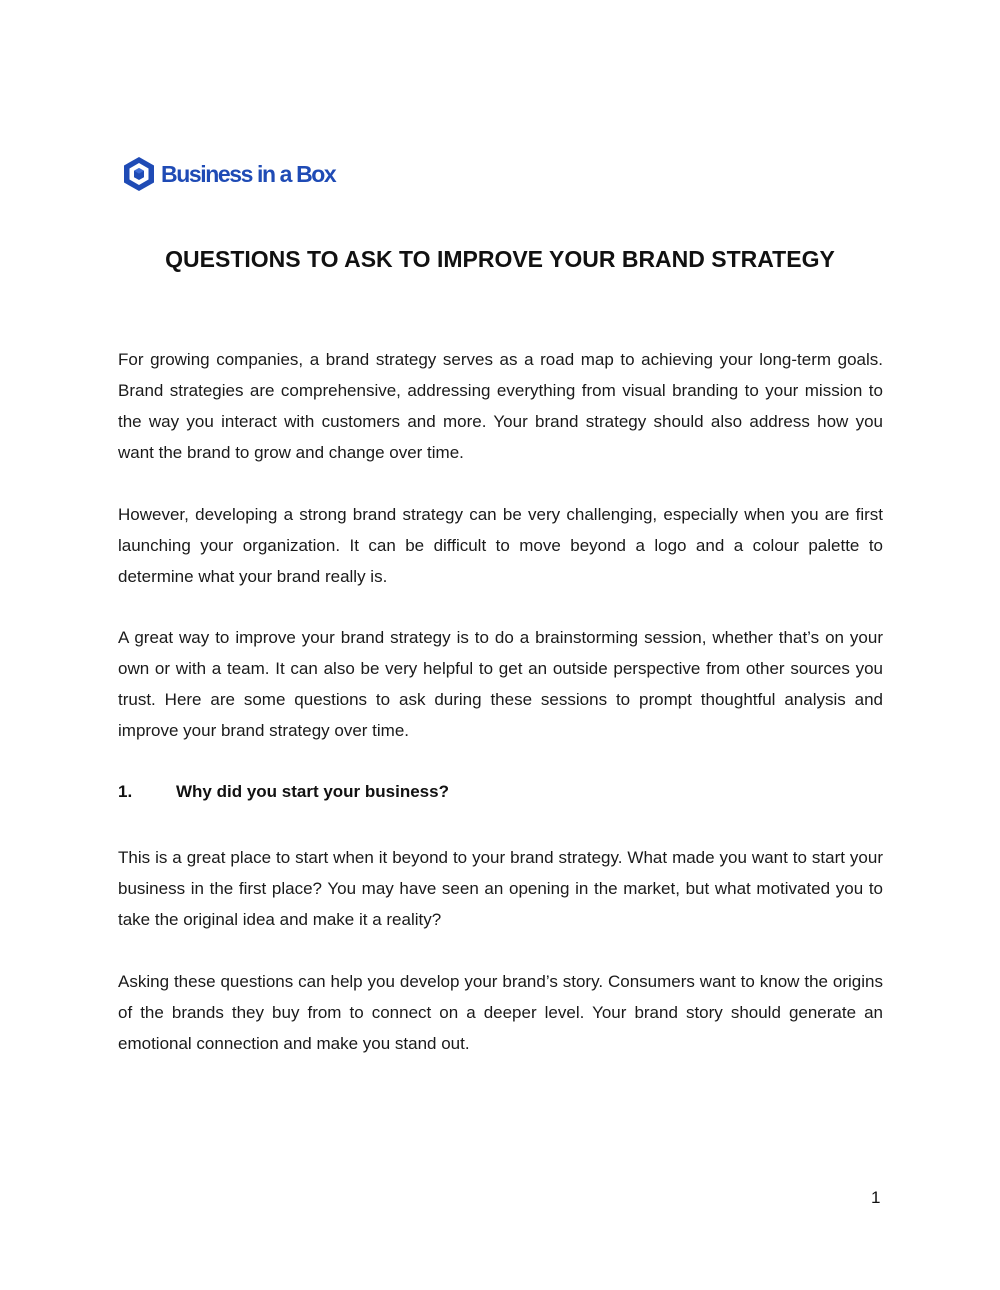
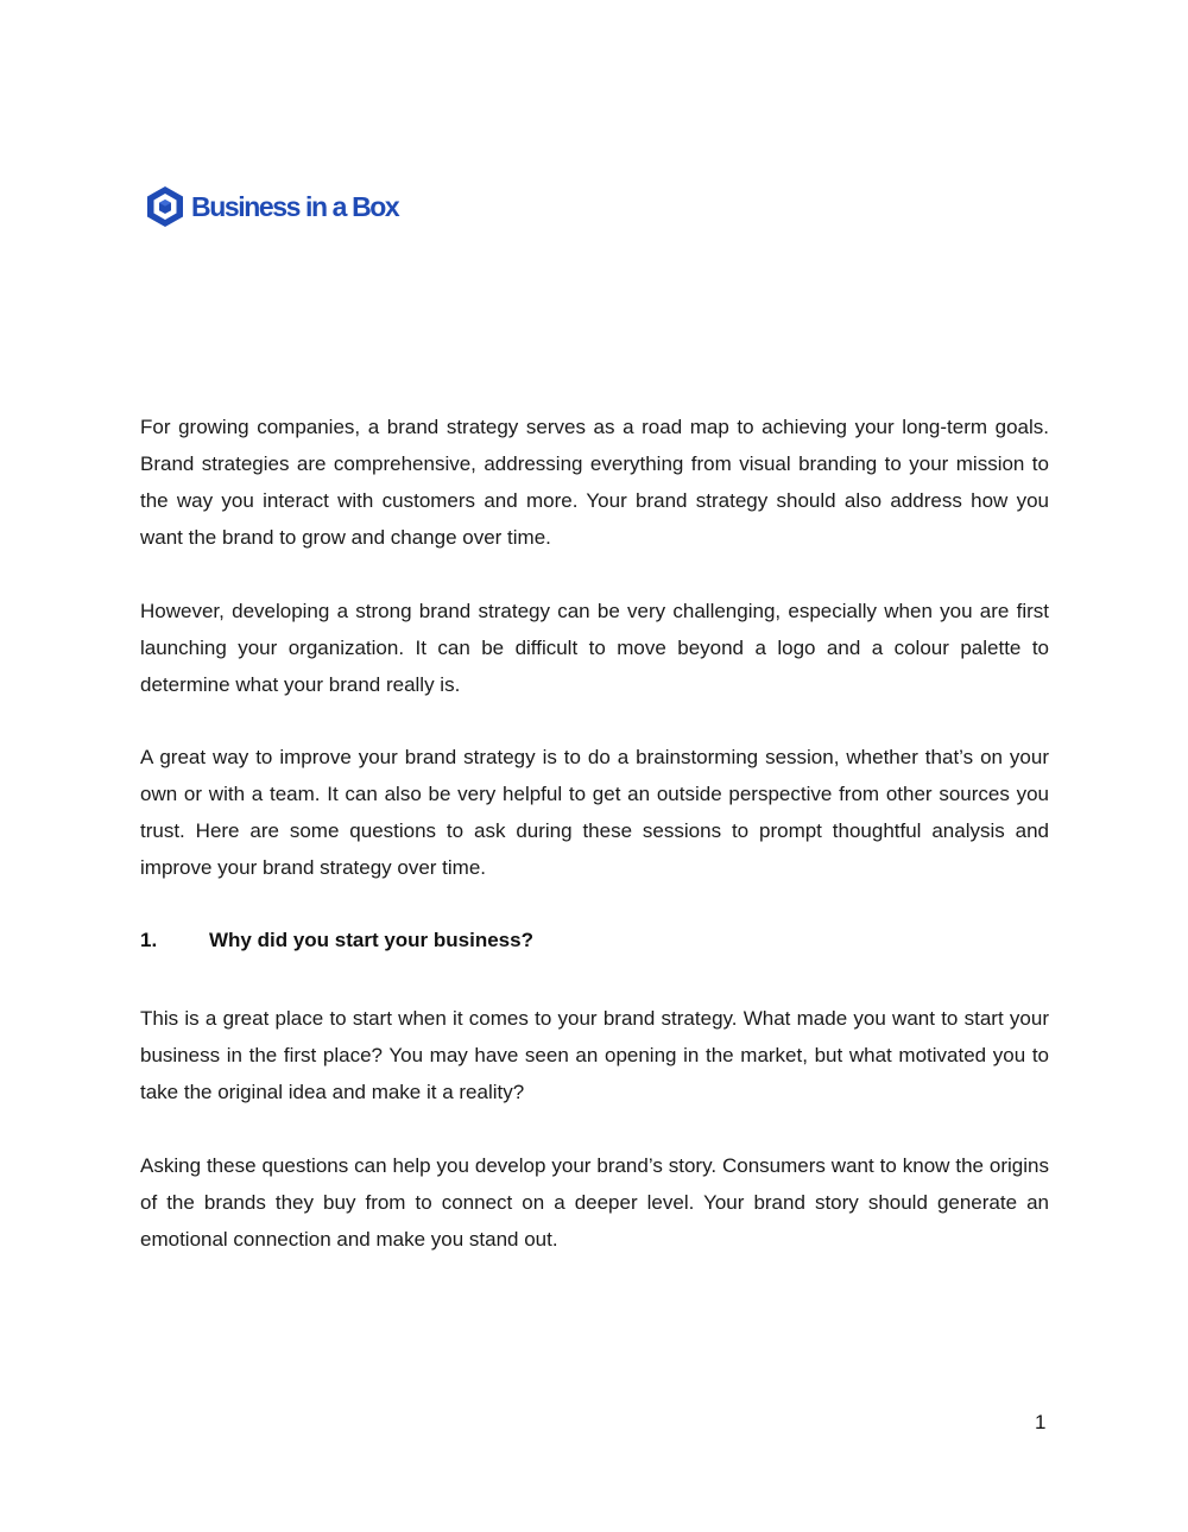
  Business in a Box
- QUESTIONS TO ASK TO IMPROVE YOUR BRAND STRATEGY
  For growing companies, a brand strategy serves as a road map to achieving your long-term goals. Brand strategies are comprehensive, addressing everything from visual branding to your mission to the way you interact with customers and more. Your brand strategy should also address how you want the brand to grow and change over time.
  However, developing a strong brand strategy can be very challenging, especially when you are first launching your organization. It can be difficult to move beyond a logo and a colour palette to determine what your brand really is.
  A great way to improve your brand strategy is to do a brainstorming session, whether that’s on your own or with a team. It can also be very helpful to get an outside perspective from other sources you trust. Here are some questions to ask during these sessions to prompt thoughtful analysis and improve your brand strategy over time.
  1.
  Why did you start your business?
- This is a great place to start when it beyond to your brand strategy. What made you want to start your business in the first place? You may have seen an opening in the market, but what motivated you to take the original idea and make it a reality?
+ This is a great place to start when it comes to your brand strategy. What made you want to start your business in the first place? You may have seen an opening in the market, but what motivated you to take the original idea and make it a reality?
  Asking these questions can help you develop your brand’s story. Consumers want to know the origins of the brands they buy from to connect on a deeper level. Your brand story should generate an emotional connection and make you stand out.
  1
